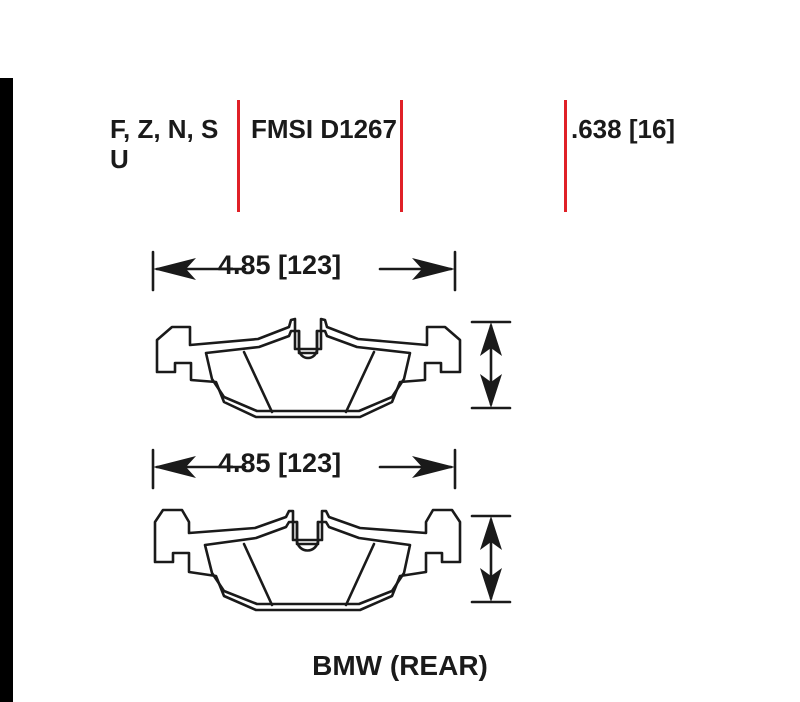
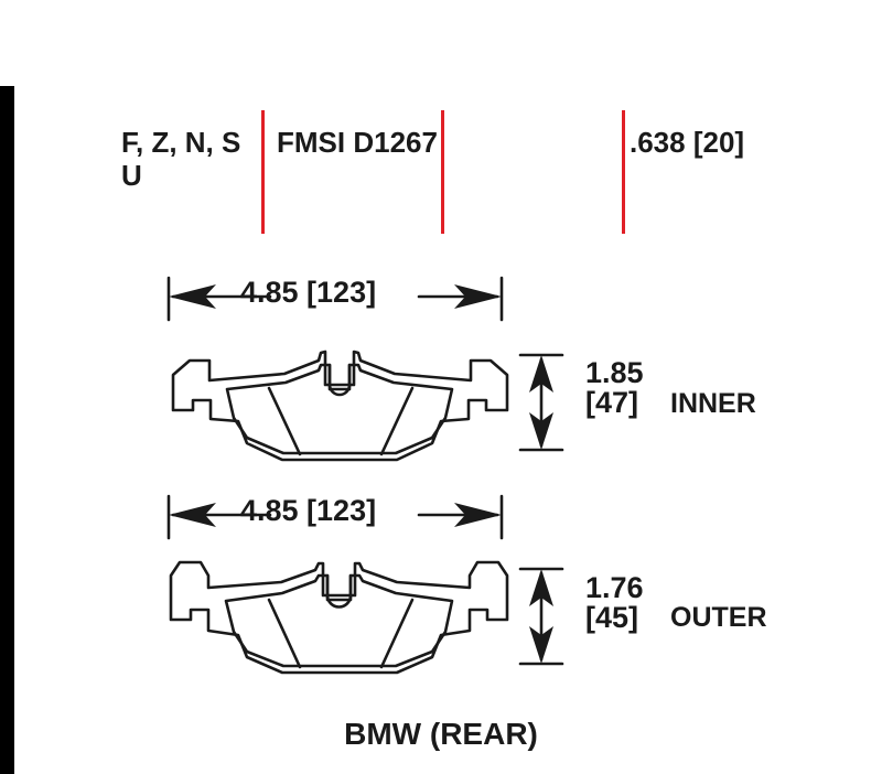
  F, Z, N, S
  U
  FMSI D1267
- .638 [16]
+ .638 [20]
  4.85 [123]
  4.85 [123]
+ 1.85
+ [47]
+ 1.76
+ [45]
+ INNER
+ OUTER
  BMW (REAR)
